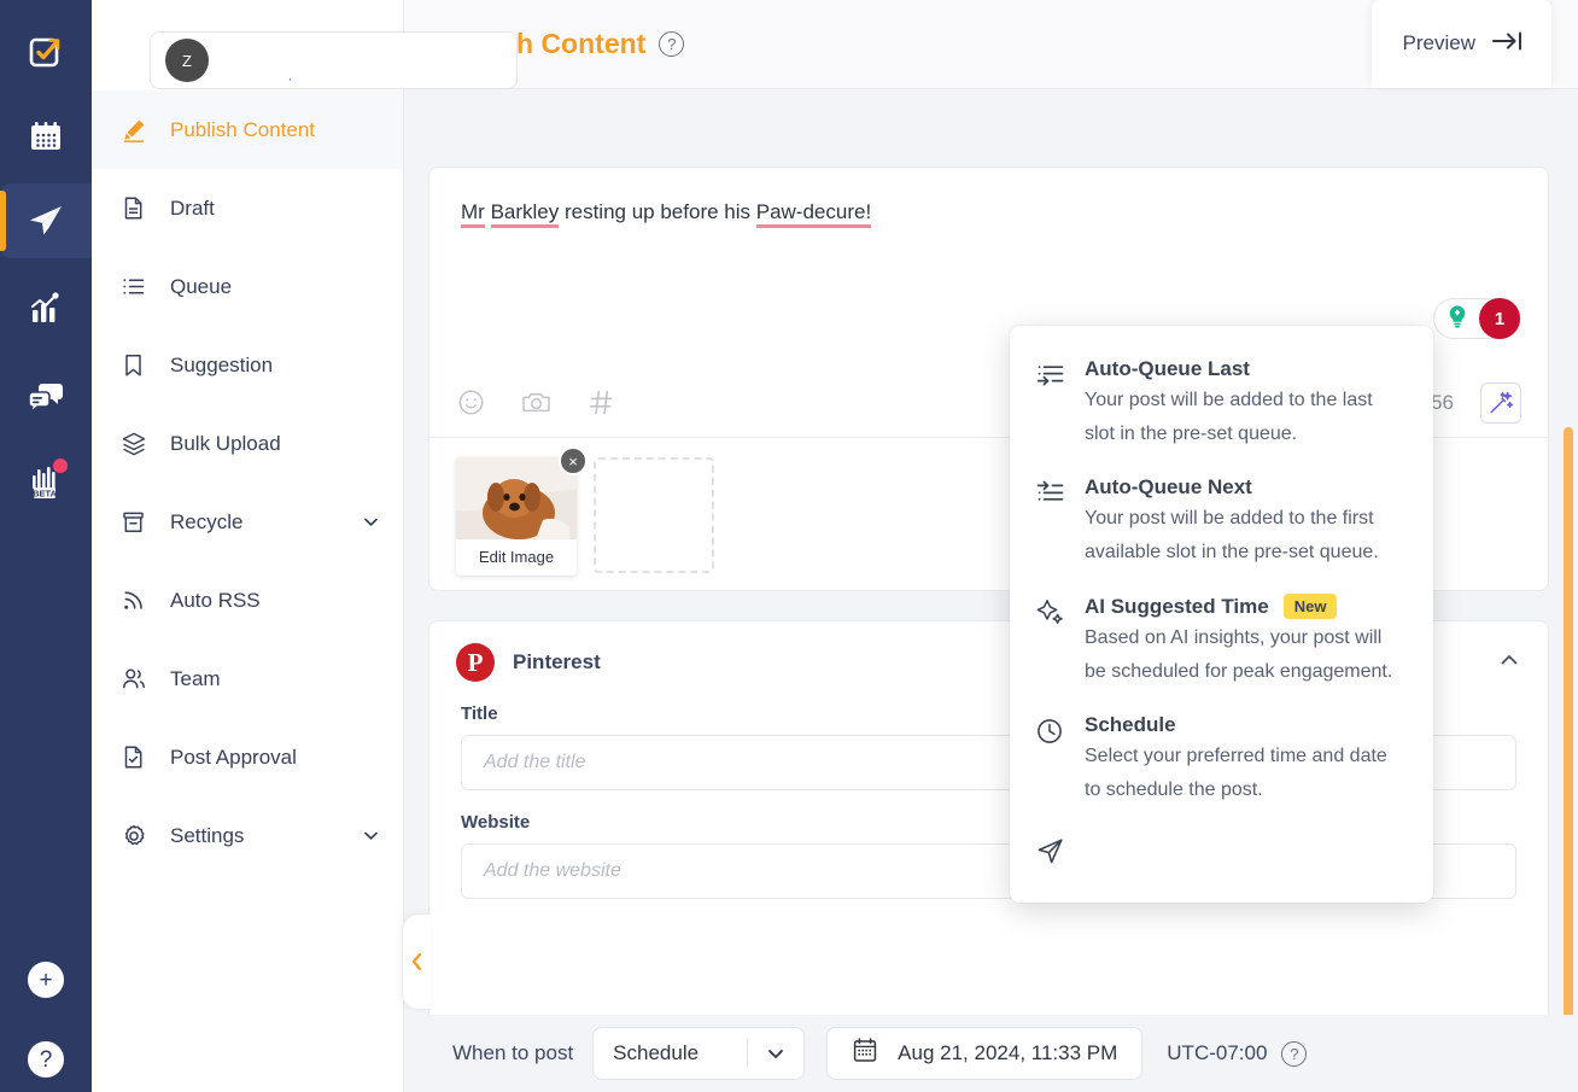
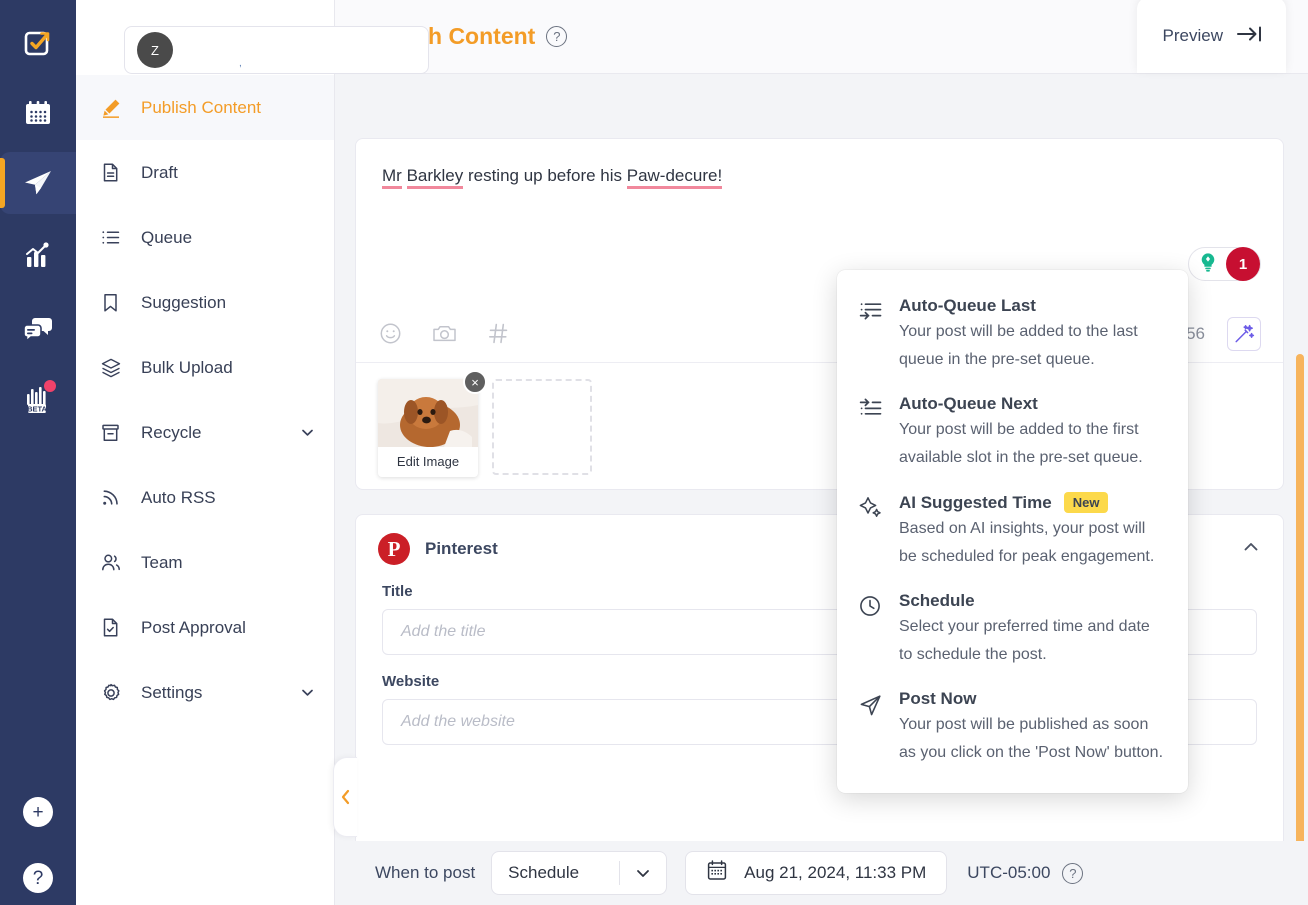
  BETA
  +
  ?
  Z
  ,
  Publish Content
  Draft
  Queue
  Suggestion
  Bulk Upload
  Recycle
  Auto RSS
  Team
  Post Approval
  Settings
  ?
  Preview
  Mr Barkley resting up before his Paw-decure!
  1
  ×
  Edit Image
  P
  Pinterest
  Title
  Add the title
  Website
  Add the website
  When to post
  Schedule
  Aug 21, 2024, 11:33 PM
- UTC-07:00
+ UTC-05:00
  ?
  Auto-Queue Last
- Your post will be added to the last slot in the pre-set queue.
+ Your post will be added to the last queue in the pre-set queue.
  Auto-Queue Next
  Your post will be added to the first available slot in the pre-set queue.
  AI Suggested Time
  New
  Based on AI insights, your post will be scheduled for peak engagement.
  Schedule
  Select your preferred time and date to schedule the post.
+ Post Now
+ Your post will be published as soon as you click on the 'Post Now' button.
